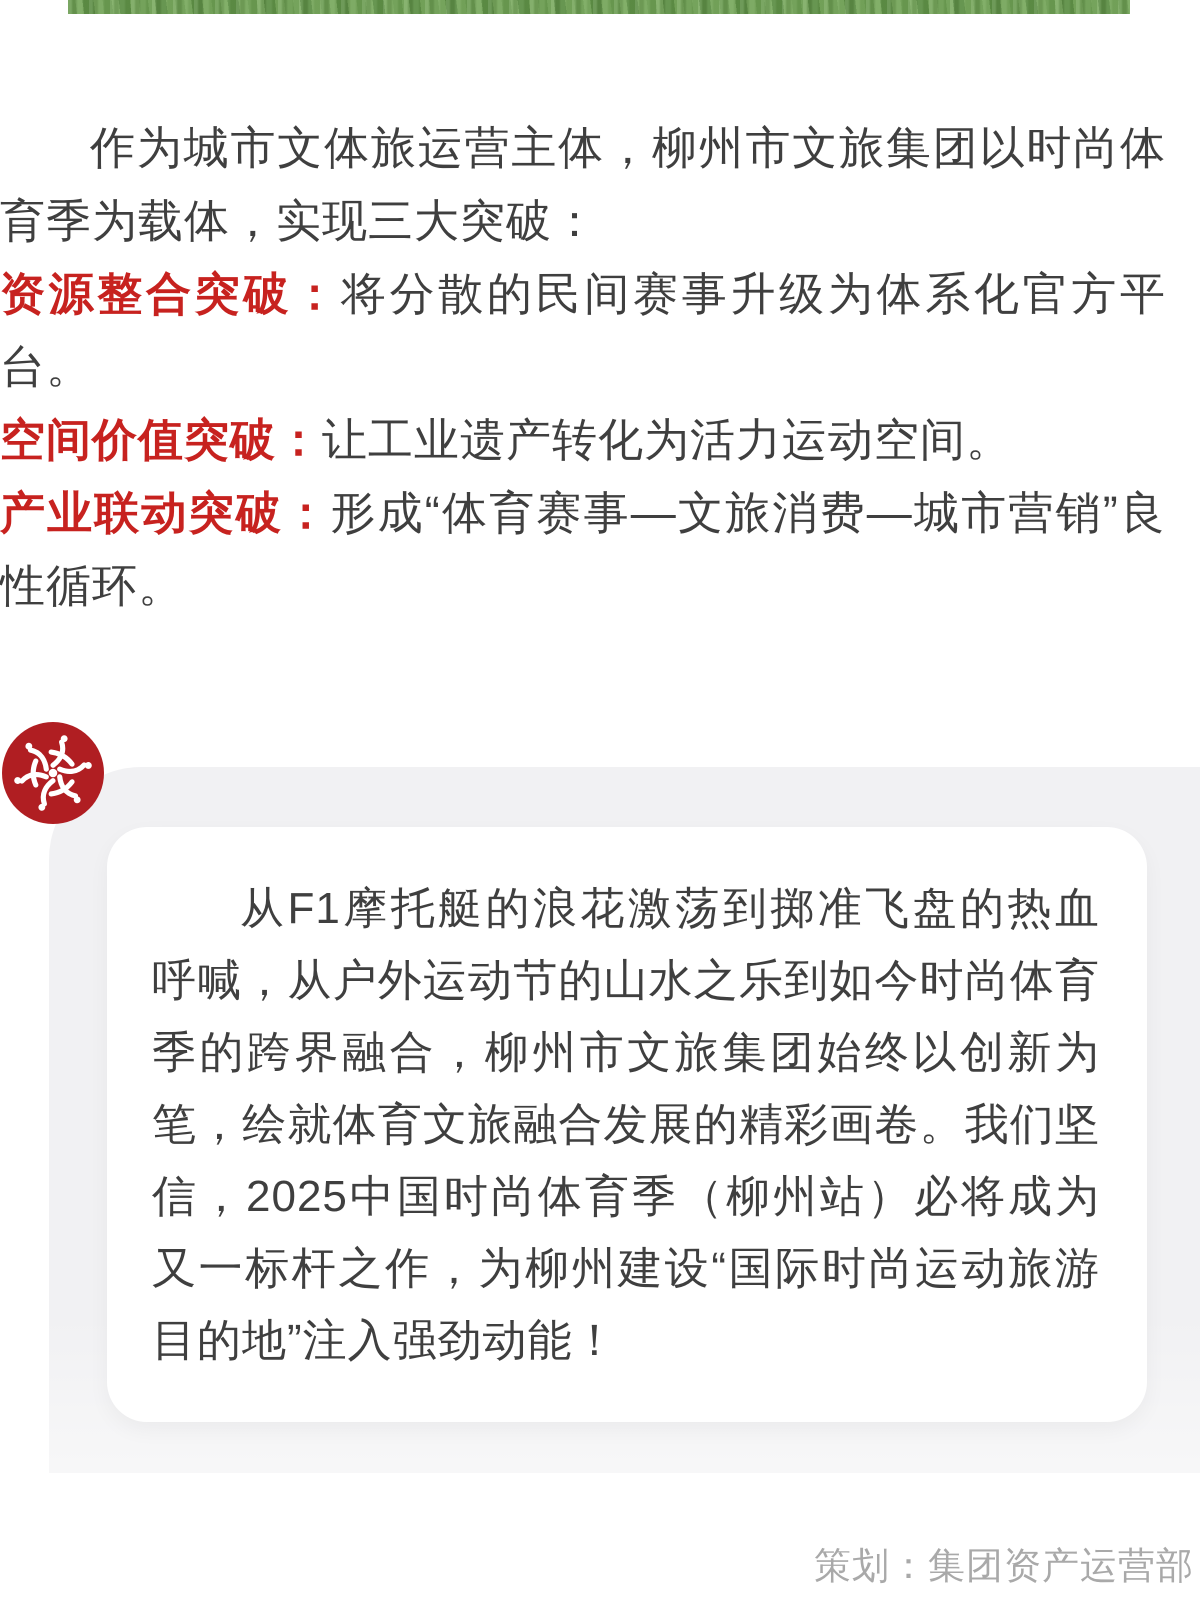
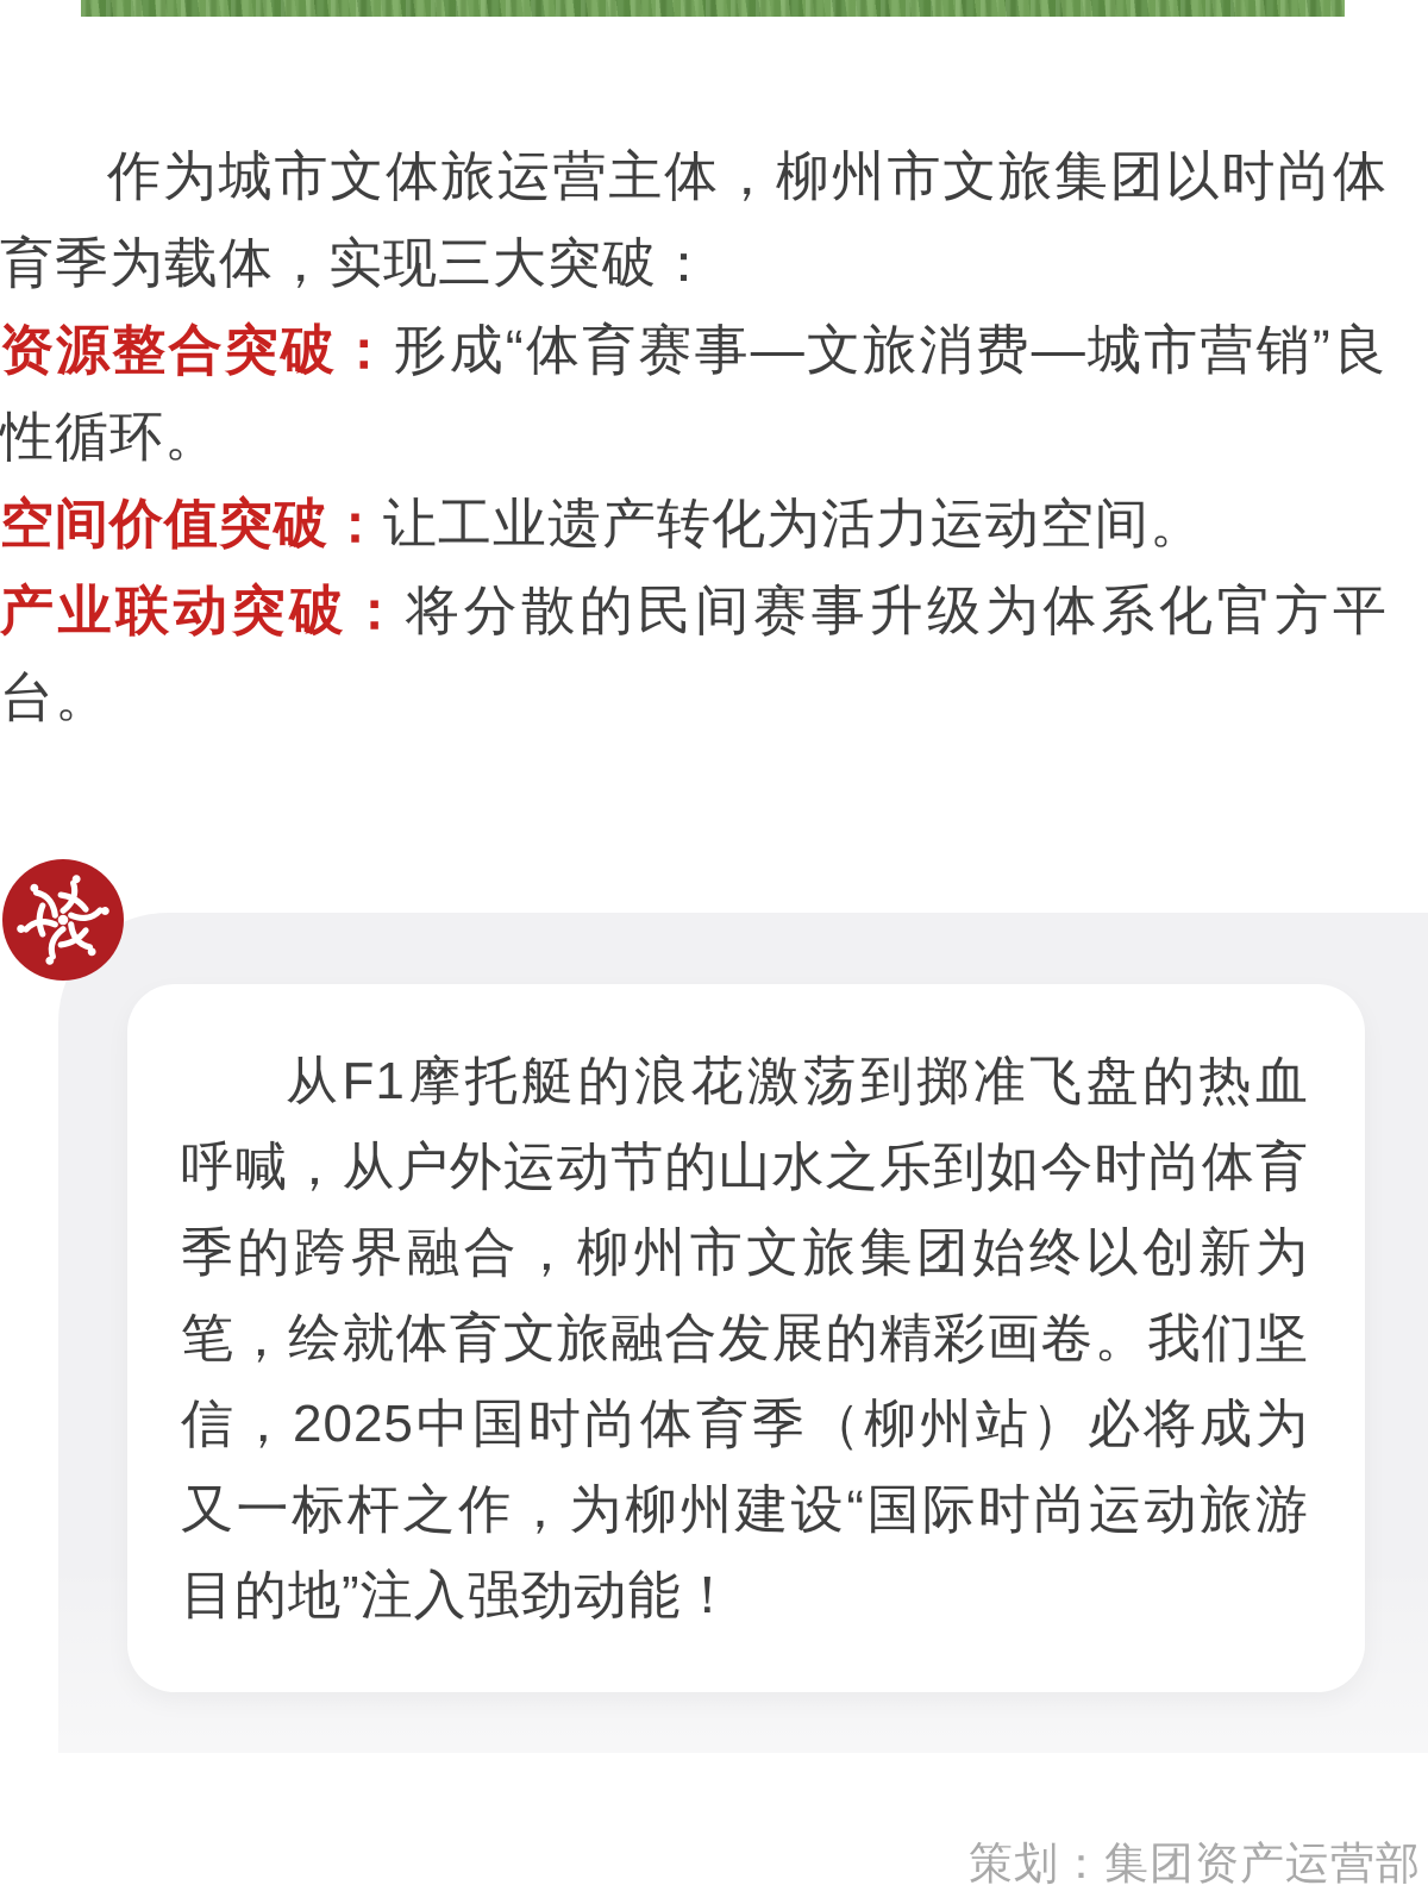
  作为城市文体旅运营主体，柳州市文旅集团以时尚体育季为载体，实现三大突破：
- 资源整合突破：将分散的民间赛事升级为体系化官方平台。
+ 资源整合突破：形成“体育赛事—文旅消费—城市营销”良性循环。
  空间价值突破：让工业遗产转化为活力运动空间。
- 产业联动突破：形成“体育赛事—文旅消费—城市营销”良性循环。
+ 产业联动突破：将分散的民间赛事升级为体系化官方平台。
  从F1摩托艇的浪花激荡到掷准飞盘的热血呼喊，从户外运动节的山水之乐到如今时尚体育季的跨界融合，柳州市文旅集团始终以创新为笔，绘就体育文旅融合发展的精彩画卷。我们坚信，2025中国时尚体育季（柳州站）必将成为又一标杆之作，为柳州建设“国际时尚运动旅游目的地”注入强劲动能！
  策划：集团资产运营部
